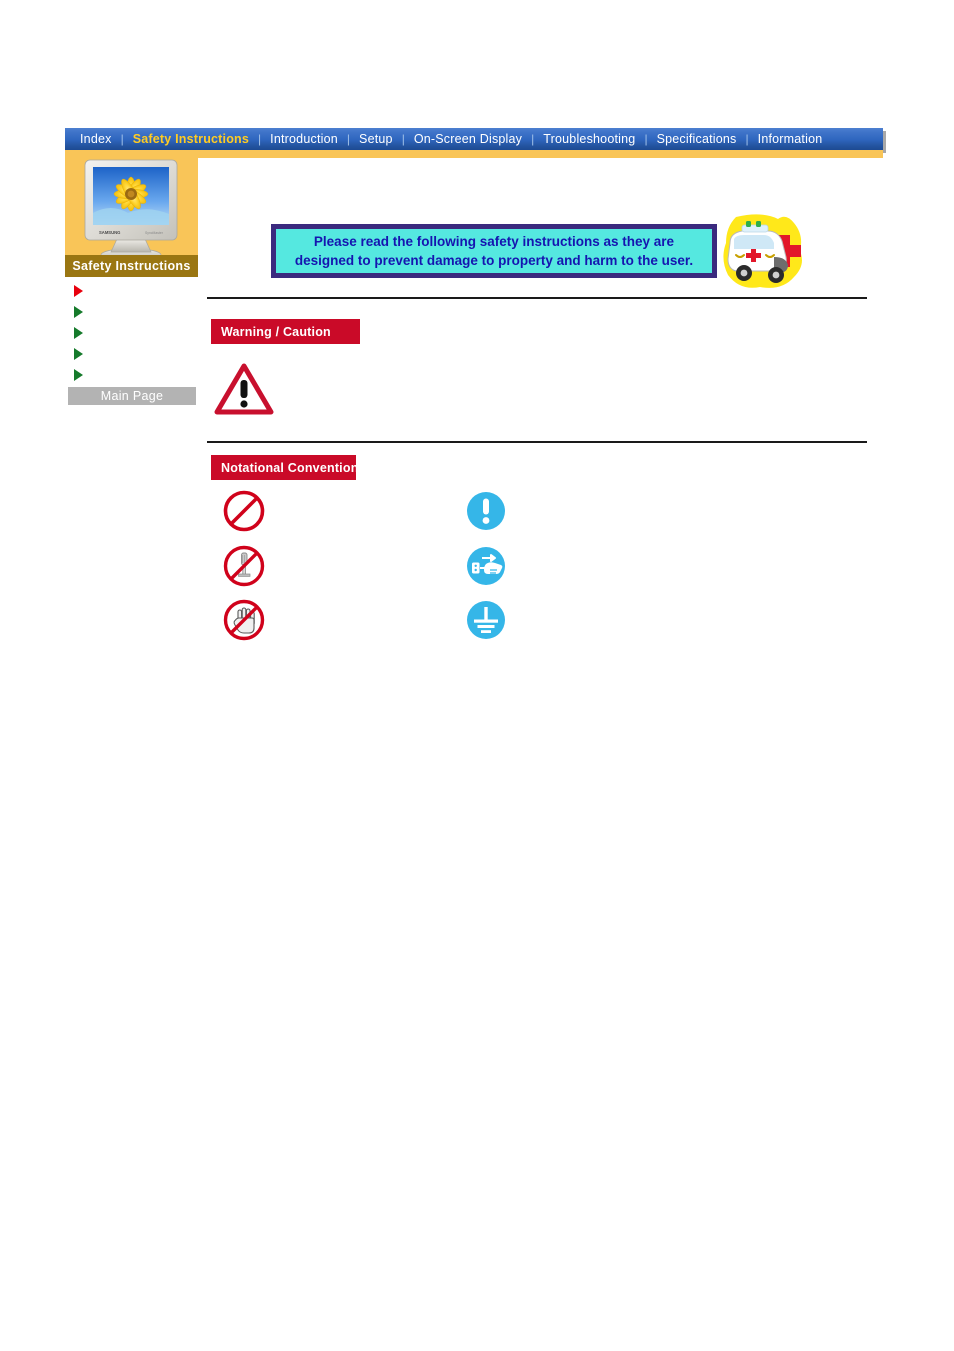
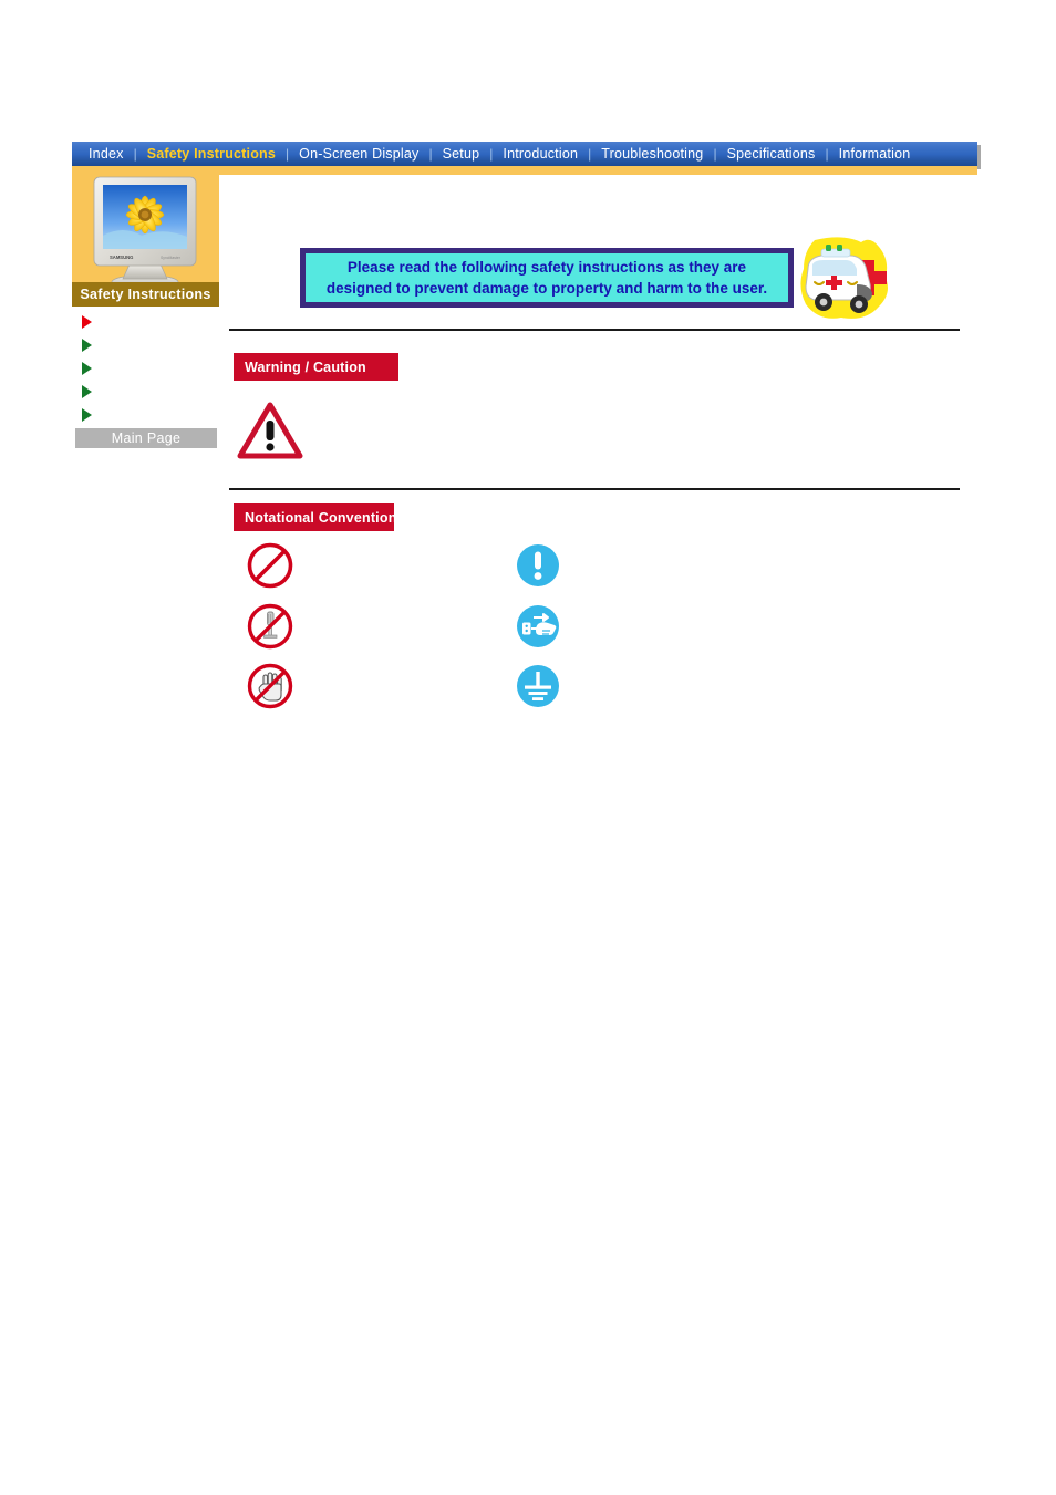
  Index
  |
  Safety Instructions
  |
- Introduction
+ On-Screen Display
  |
  Setup
  |
- On-Screen Display
+ Introduction
  |
  Troubleshooting
  |
  Specifications
  |
  Information
  Safety Instructions
  Main Page
  Please read the following safety instructions as they are
  designed to prevent damage to property and harm to the user.
  Warning / Caution
  Notational Conventions
